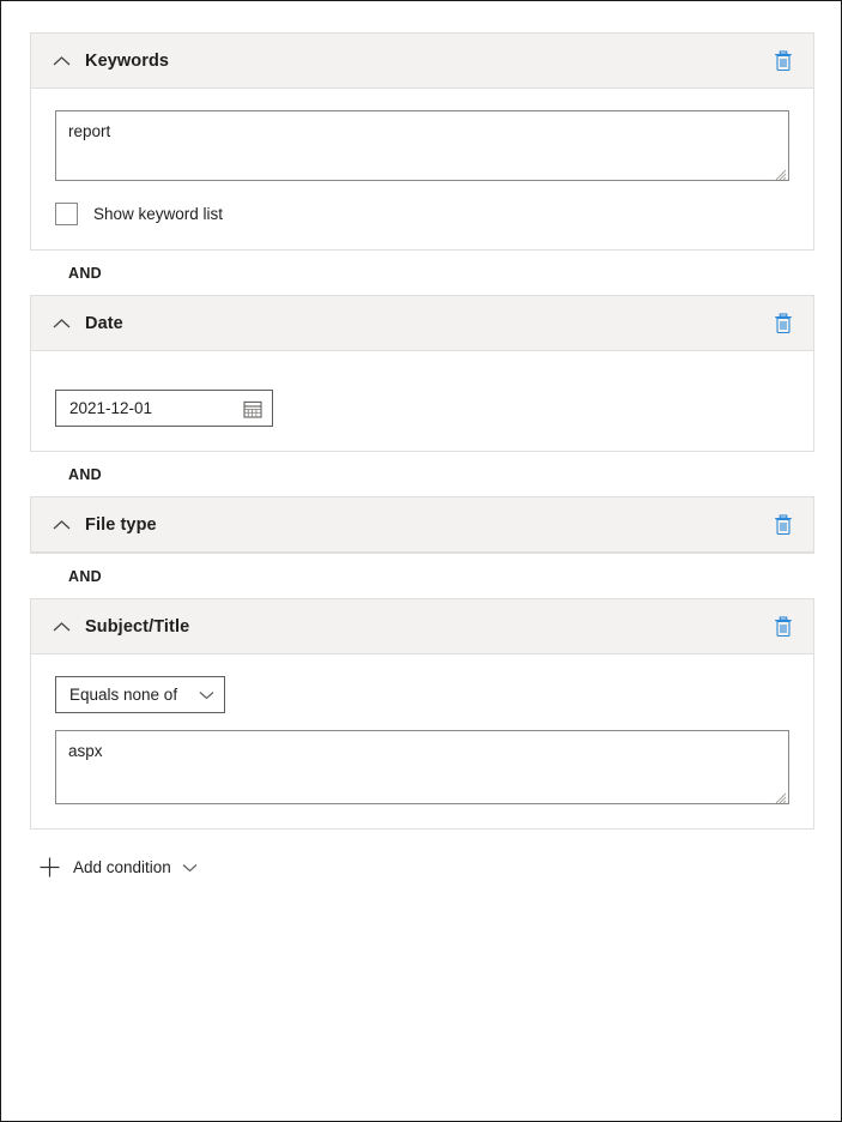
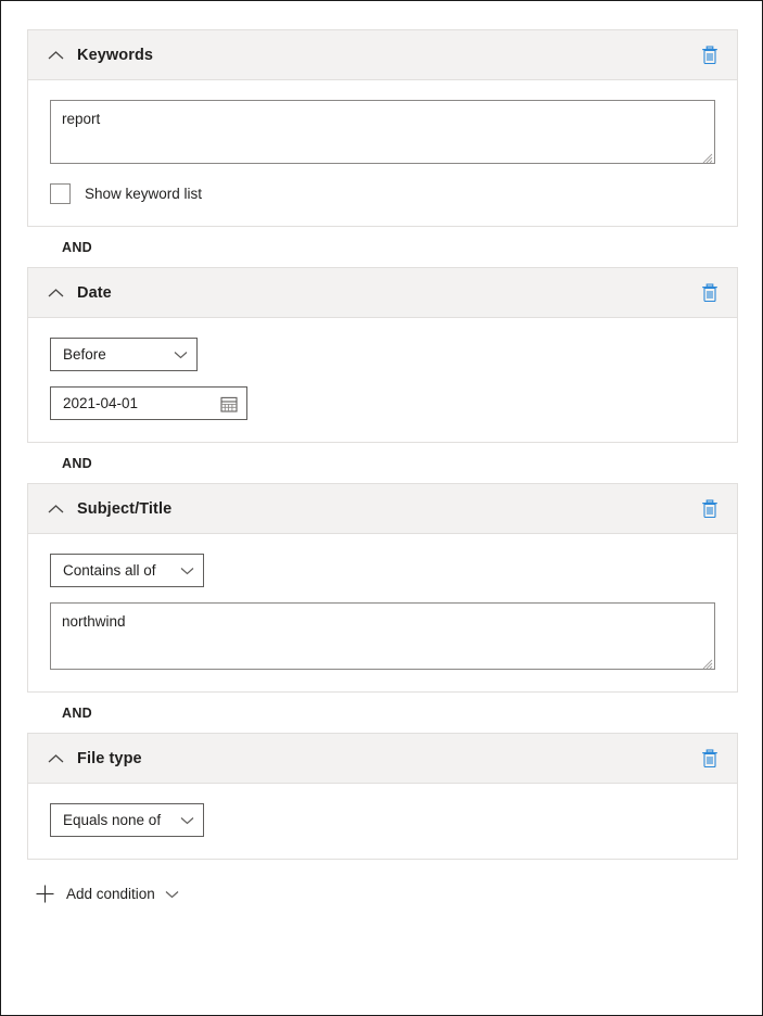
  Keywords
  report
  Show keyword list
  AND
  Date
+ Before
- 2021-12-01
+ 2021-04-01
  AND
- File type
+ Subject/Title
+ Contains all of
+ northwind
  AND
- Subject/Title
+ File type
  Equals none of
- aspx
  Add condition
